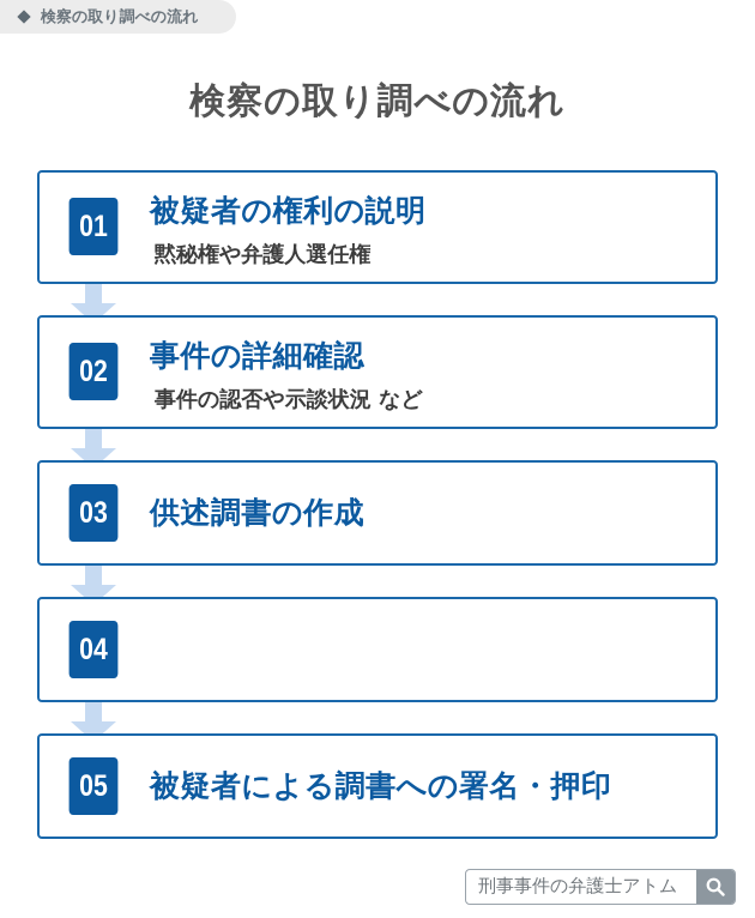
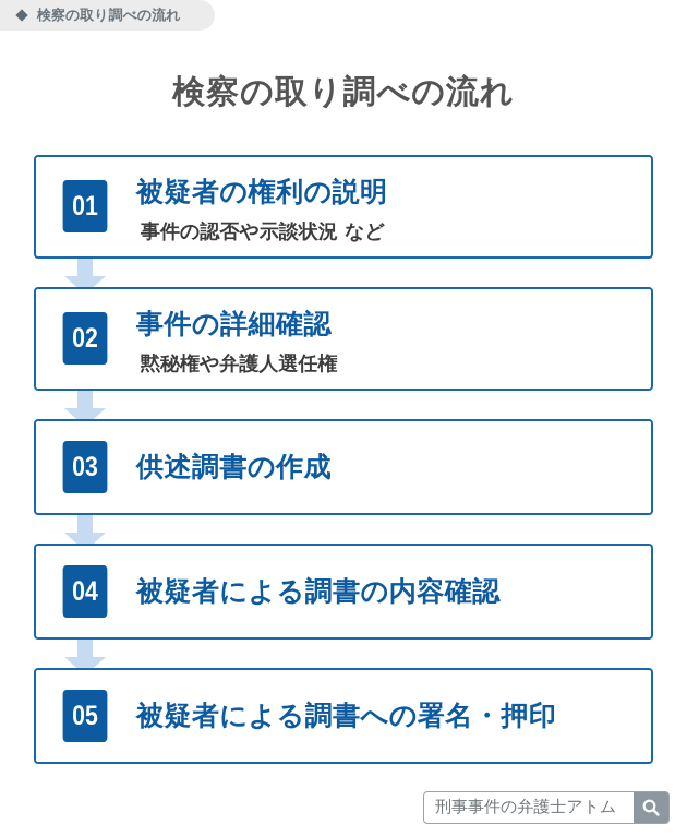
  検察の取り調べの流れ
  検察の取り調べの流れ
  01
  被疑者の権利の説明
- 黙秘権や弁護人選任権
+ 事件の認否や示談状況 など
  02
  事件の詳細確認
- 事件の認否や示談状況 など
+ 黙秘権や弁護人選任権
  03
  供述調書の作成
  04
+ 被疑者による調書の内容確認
  05
  被疑者による調書への署名・押印
  刑事事件の弁護士アトム
